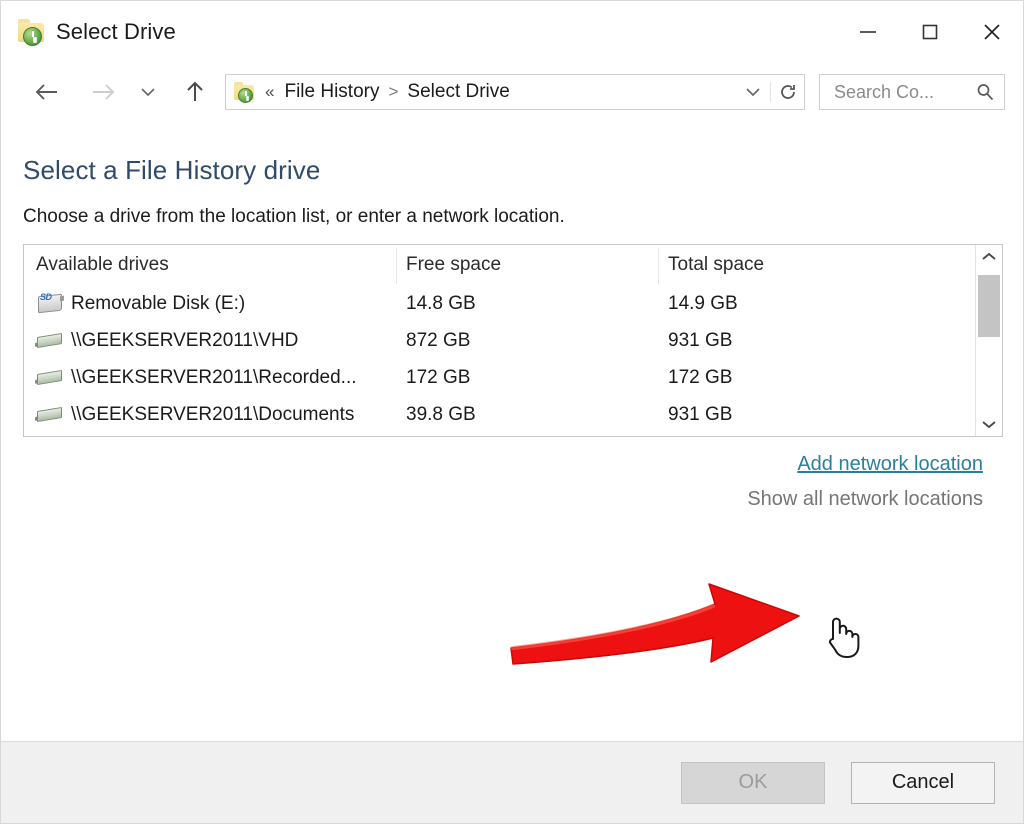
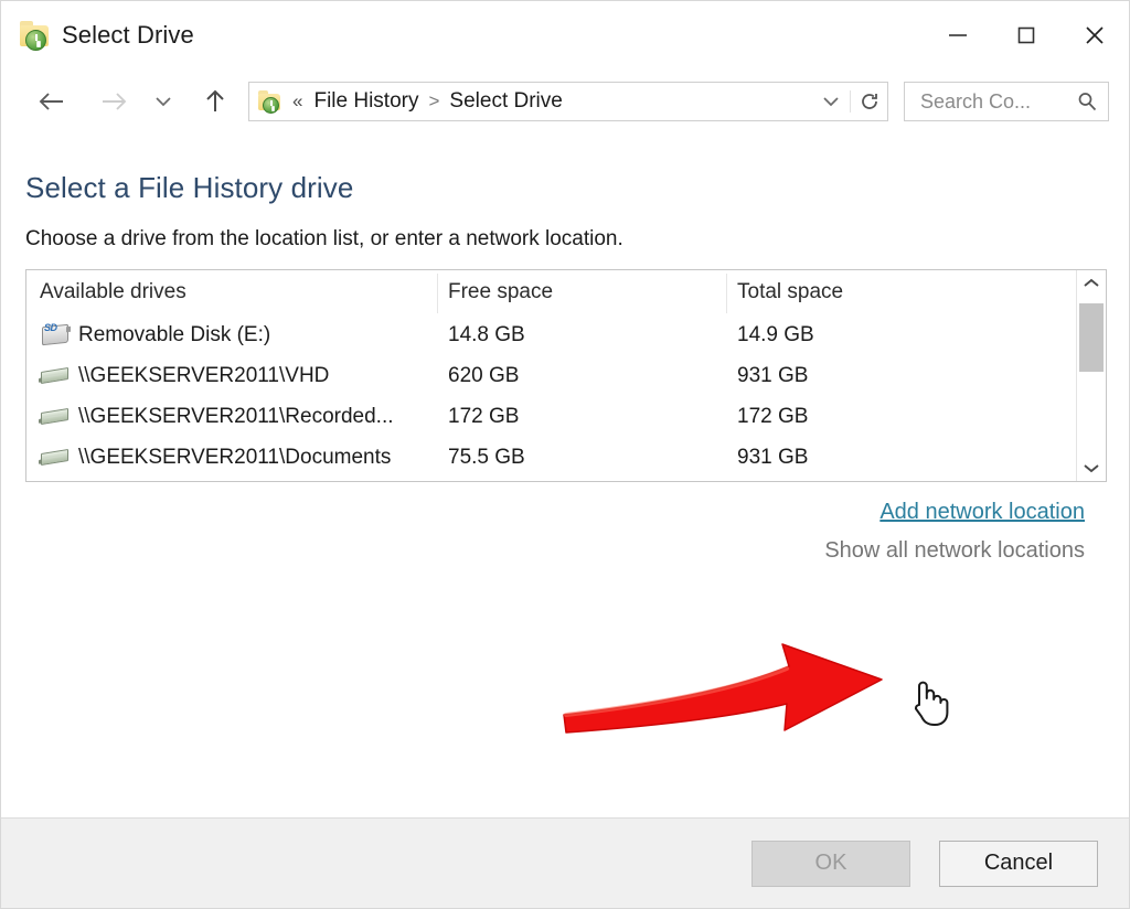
  Select Drive
  «
  File History
  >
  Select Drive
  Search Co...
  Select a File History drive
  Choose a drive from the location list, or enter a network location.
  Available drives
  Free space
  Total space
  SD
  Removable Disk (E:)
  14.8 GB
  14.9 GB
  \\GEEKSERVER2011\VHD
- 872 GB
+ 620 GB
  931 GB
  \\GEEKSERVER2011\Recorded...
  172 GB
  172 GB
  \\GEEKSERVER2011\Documents
- 39.8 GB
+ 75.5 GB
  931 GB
  Add network location
  Show all network locations
  OK
  Cancel
